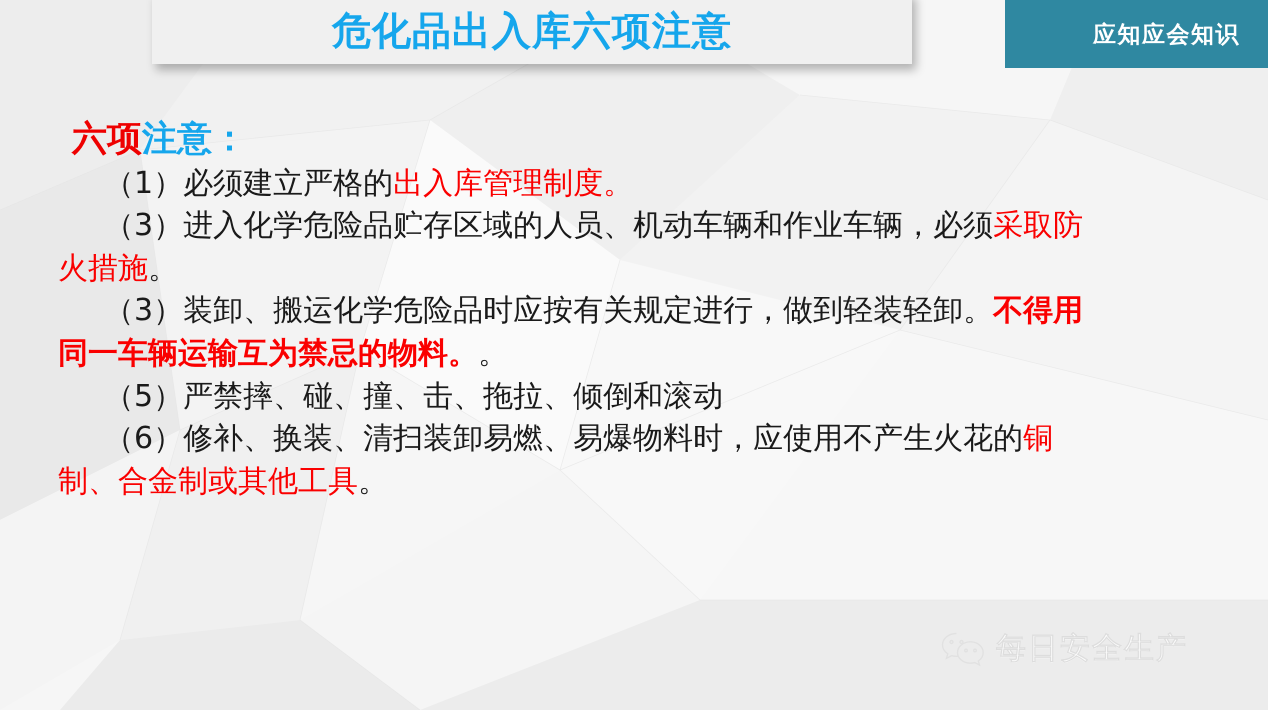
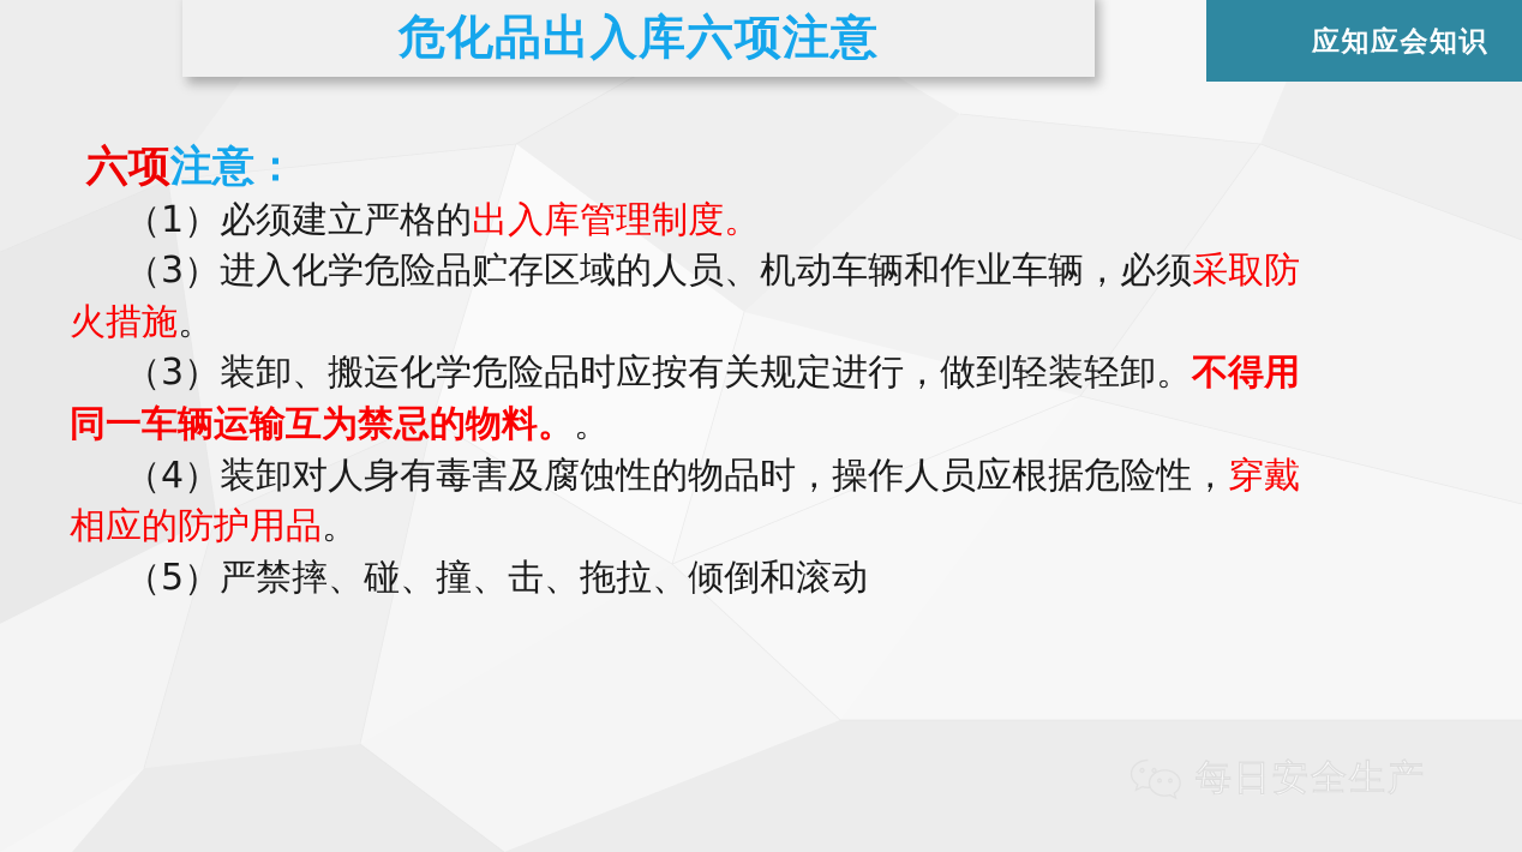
  危化品出入库六项注意
  应知应会知识
  六项注意：
  （1）必须建立严格的出入库管理制度。
  （3）进入化学危险品贮存区域的人员、机动车辆和作业车辆，必须采取防火措施。
  （3）装卸、搬运化学危险品时应按有关规定进行，做到轻装轻卸。不得用同一车辆运输互为禁忌的物料。。
+ （4）装卸对人身有毒害及腐蚀性的物品时，操作人员应根据危险性，穿戴相应的防护用品。
  （5）严禁摔、碰、撞、击、拖拉、倾倒和滚动
- （6）修补、换装、清扫装卸易燃、易爆物料时，应使用不产生火花的铜制、合金制或其他工具。
  每日安全生产
